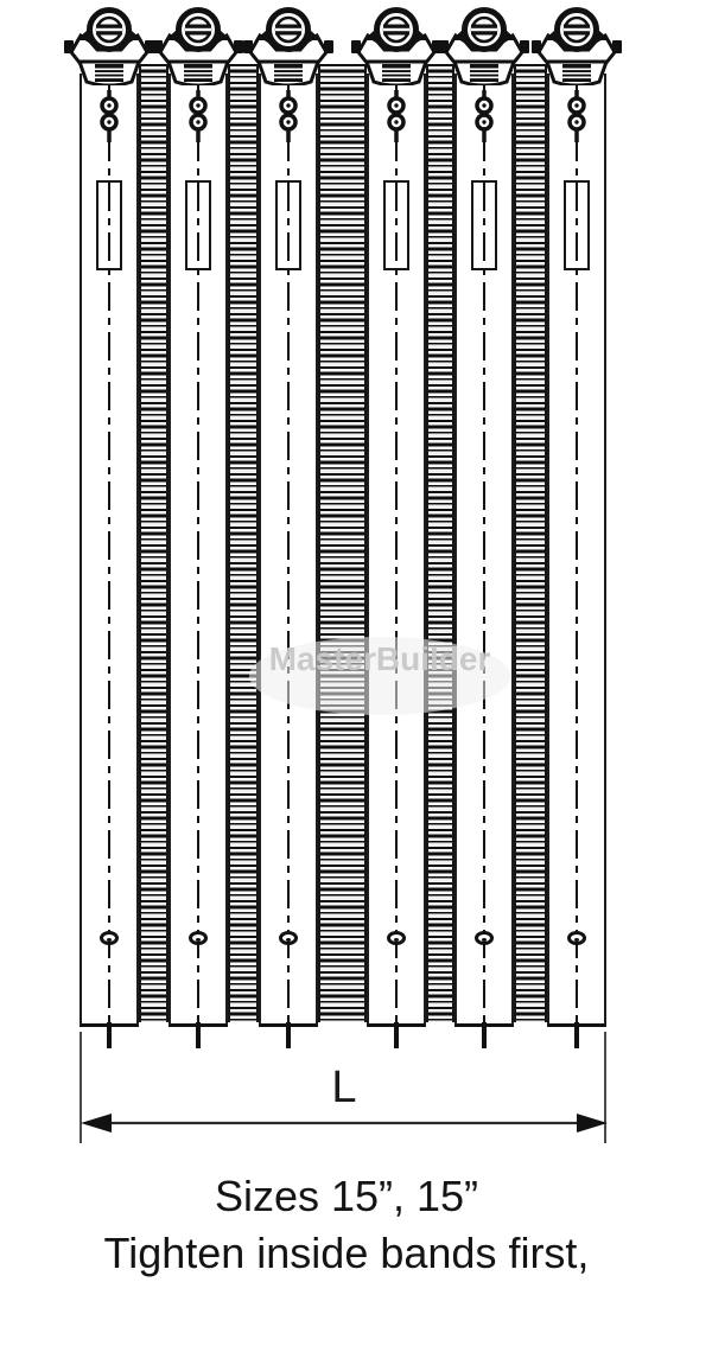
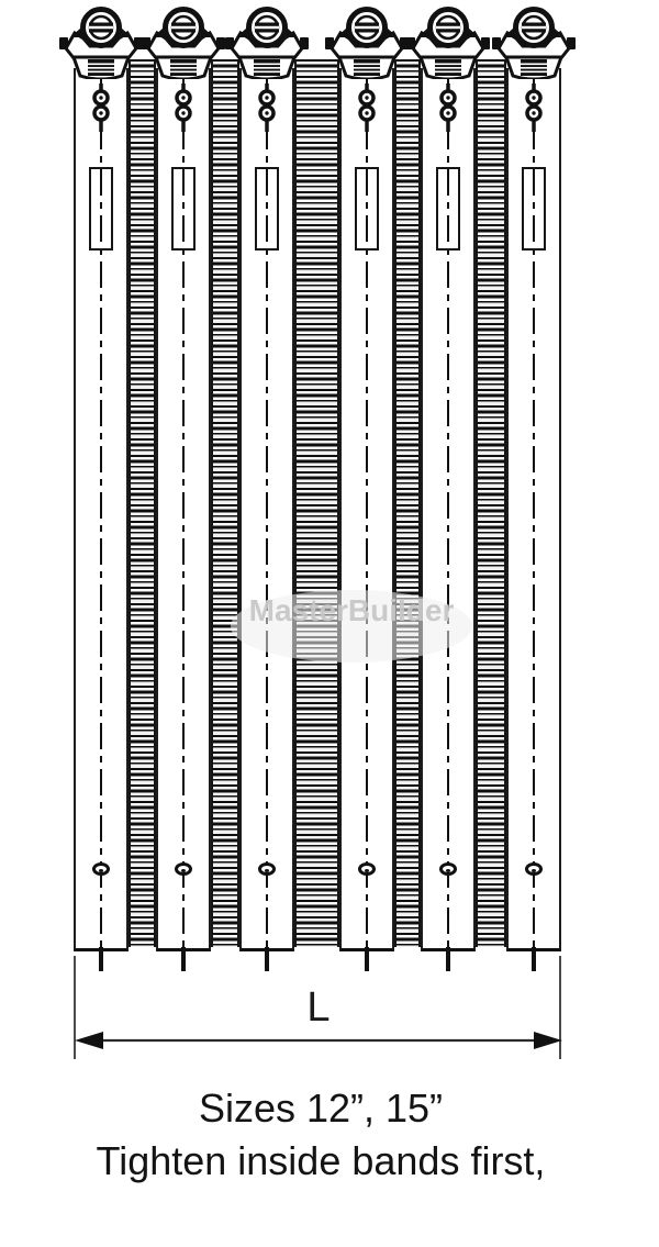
  MasterBuilder
  L
- Sizes 15”, 15”
+ Sizes 12”, 15”
  Tighten inside bands first,
